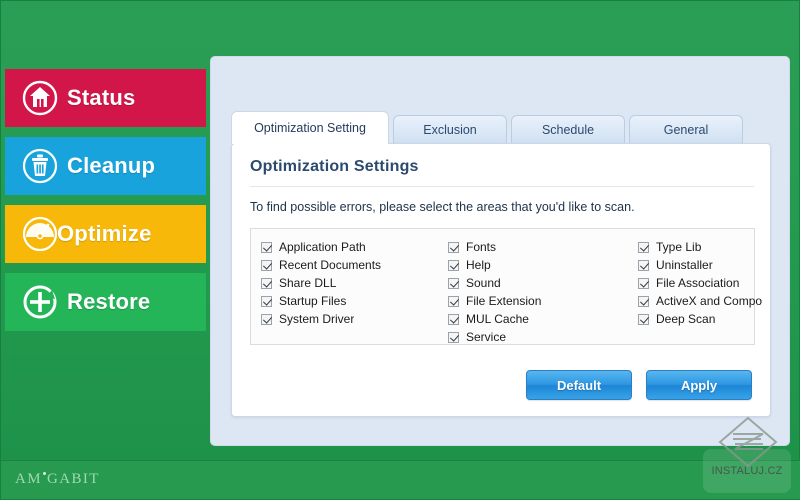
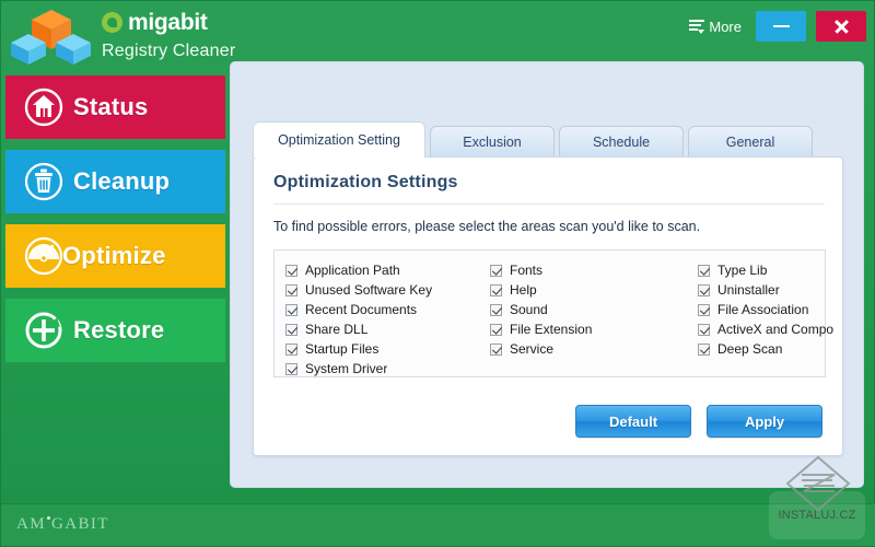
+ migabit
+ Registry Cleaner
+ More
  Status
  Cleanup
  Optimize
  Restore
  Optimization Setting
  Exclusion
  Schedule
  General
  Optimization Settings
- To find possible errors, please select the areas that you'd like to scan.
+ To find possible errors, please select the areas scan you'd like to scan.
  Application Path
+ Unused Software Key
  Recent Documents
  Share DLL
  Startup Files
  System Driver
  Fonts
  Help
  Sound
  File Extension
- MUL Cache
  Service
  Type Lib
  Uninstaller
  File Association
  ActiveX and Compo
  Deep Scan
  Default
  Apply
  AM GABIT
  INSTALUJ.CZ
